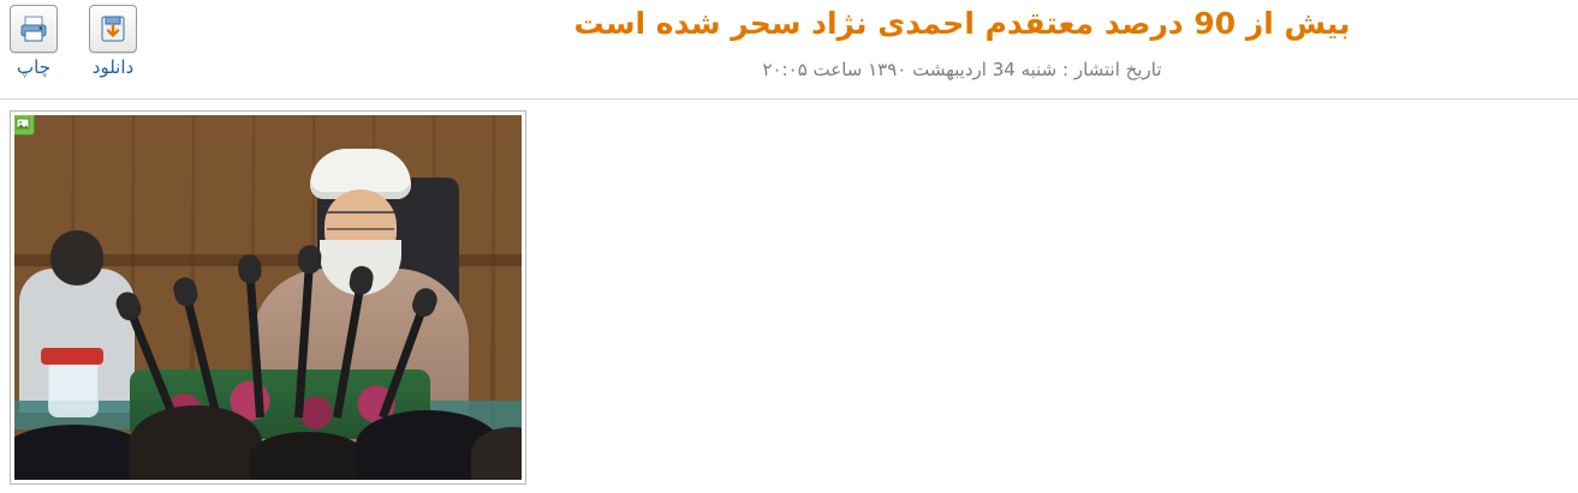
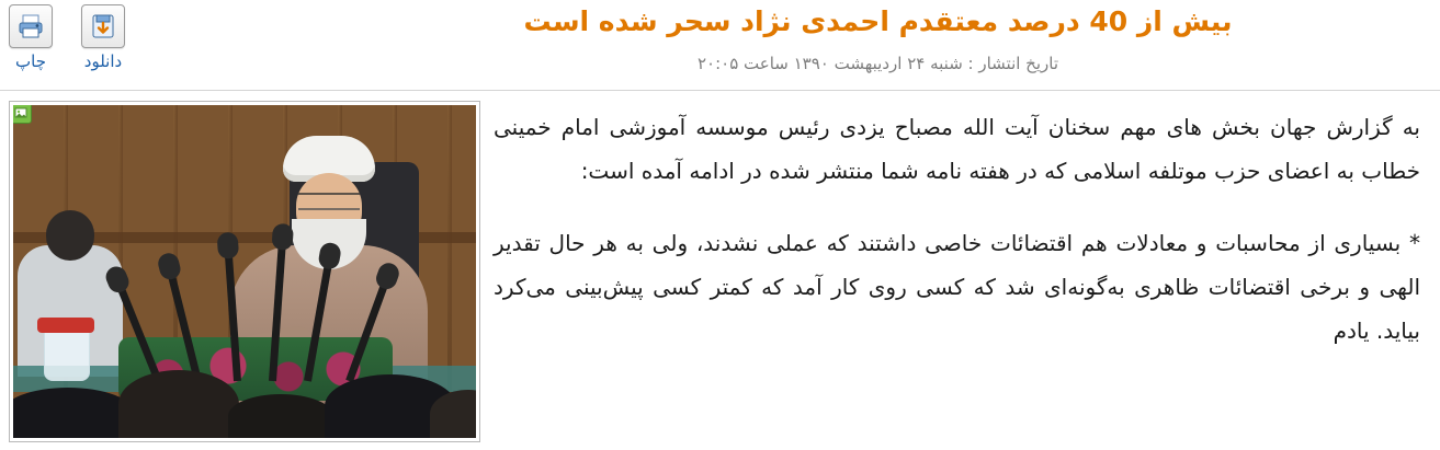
  چاپ
  دانلود
- بیش از 90 درصد معتقدم احمدی نژاد سحر شده است
+ بیش از 40 درصد معتقدم احمدی نژاد سحر شده است
- تاریخ انتشار : شنبه 34 اردیبهشت ۱۳۹۰ ساعت ۲۰:۰۵
+ تاریخ انتشار : شنبه ۲۴ اردیبهشت ۱۳۹۰ ساعت ۲۰:۰۵
+ به گزارش جهان بخش های مهم سخنان آیت الله مصباح یزدی رئیس موسسه آموزشی امام خمینی خطاب به اعضای حزب موتلفه اسلامی که در هفته نامه شما منتشر شده در ادامه آمده است:
+ * بسیاری از محاسبات و معادلات هم اقتضائات خاصی داشتند که عملی نشدند، ولی به هر حال تقدیر الهی و برخی اقتضائات ظاهری به‌گونه‌ای شد که کسی روی کار آمد که کمتر کسی پیش‌بینی می‌کرد بیاید. یادم
